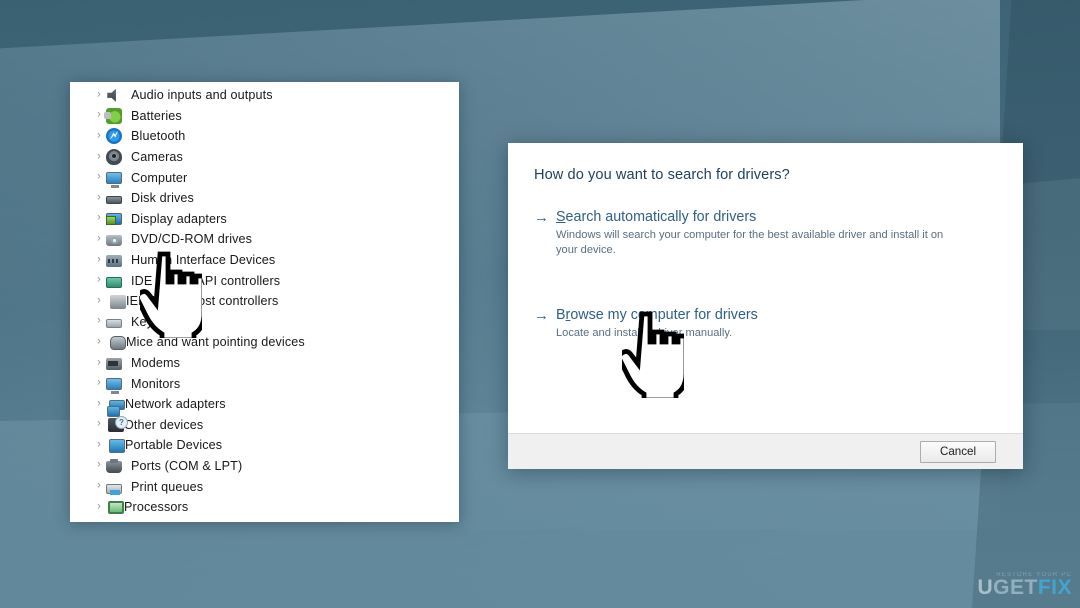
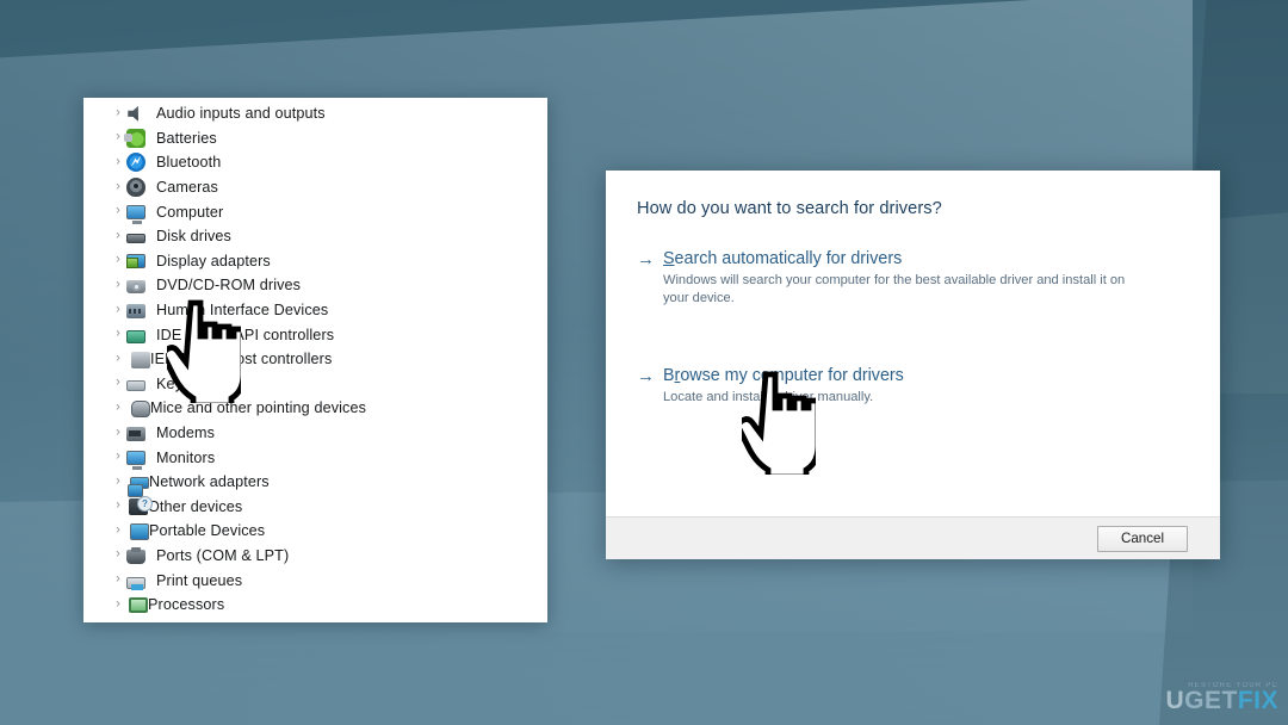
  ›
  Audio inputs and outputs
  ›
  Batteries
  ›
  Bluetooth
  ›
  Cameras
  ›
  Computer
  ›
  Disk drives
  ›
  Display adapters
  ›
  DVD/CD-ROM drives
  ›
  Hum Interface Devices
  ›
  ›
  ›
  ›
- Mice and want pointing devices
+ Mice and other pointing devices
  ›
  Modems
  ›
  Monitors
  ›
  Network adapters
  ›
  Other devices
  ›
  Portable Devices
  ›
  Ports (COM & LPT)
  ›
  Print queues
  ›
  Processors
  How do you want to search for drivers?
  →
  Search automatically for drivers
  Windows will search your computer for the best available driver and install it on your device.
  →
  Browse my cputer for drivers
  Locate and instar manually.
  Cancel
  UGETFIX
